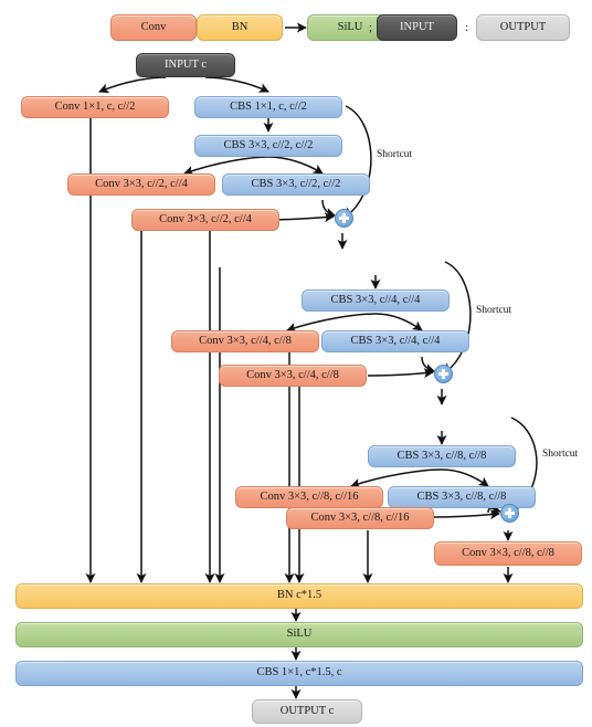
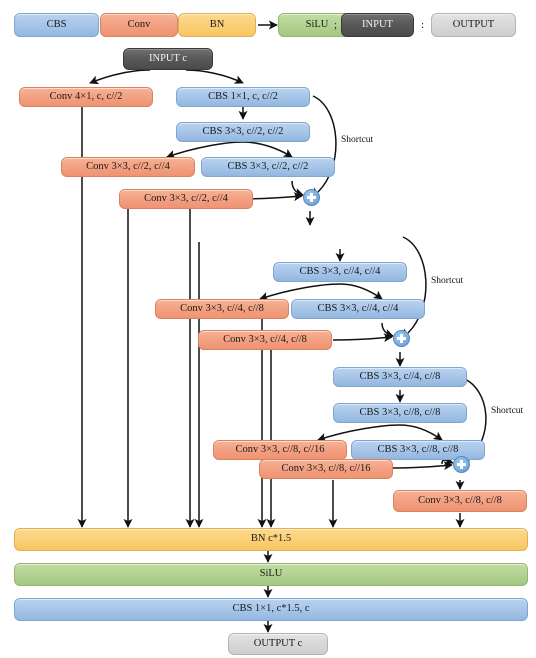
+ CBS
  Conv
  BN
  SiLU
  ;
  INPUT
  :
  OUTPUT
  INPUT c
- Conv 1×1, c, c//2
+ Conv 4×1, c, c//2
  CBS 1×1, c, c//2
  CBS 3×3, c//2, c//2
  Conv 3×3, c//2, c//4
  CBS 3×3, c//2, c//2
  Conv 3×3, c//2, c//4
  Shortcut
  CBS 3×3, c//4, c//4
  Conv 3×3, c//4, c//8
  CBS 3×3, c//4, c//4
  Conv 3×3, c//4, c//8
  Shortcut
+ CBS 3×3, c//4, c//8
  CBS 3×3, c//8, c//8
  Conv 3×3, c//8, c//16
  CBS 3×3, c//8, c//8
  Conv 3×3, c//8, c//16
  Shortcut
  Conv 3×3, c//8, c//8
  BN c*1.5
  SiLU
  CBS 1×1, c*1.5, c
  OUTPUT c
